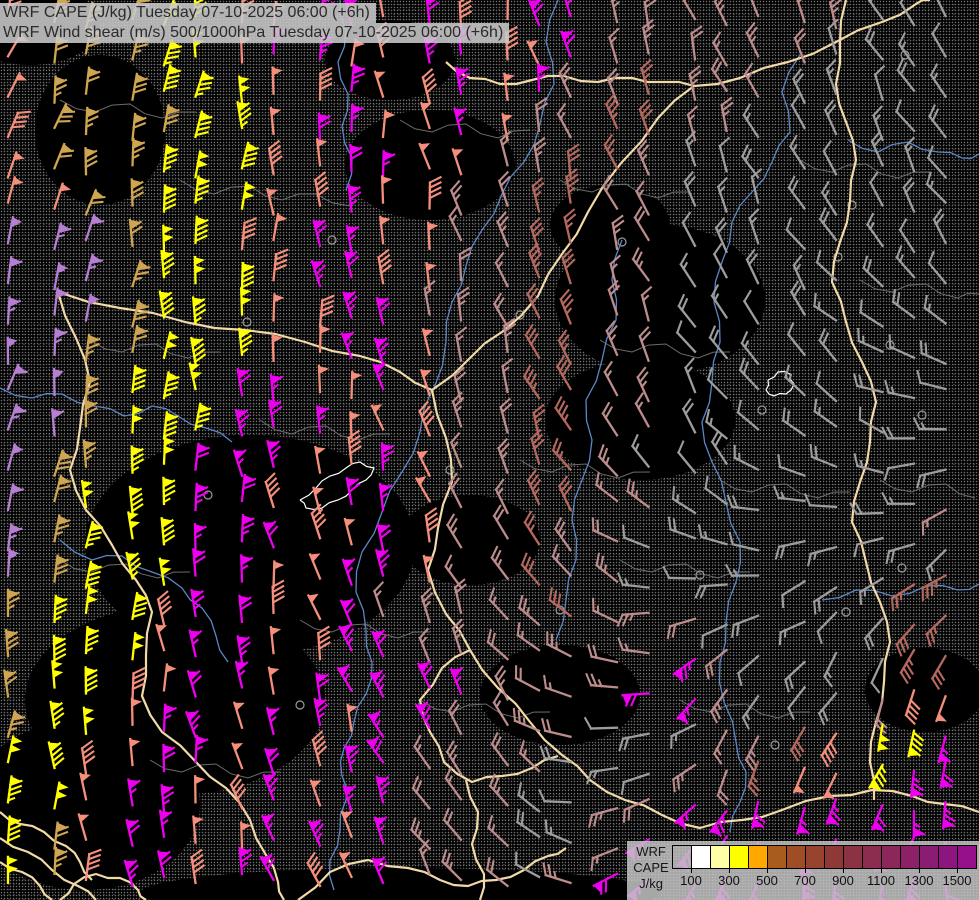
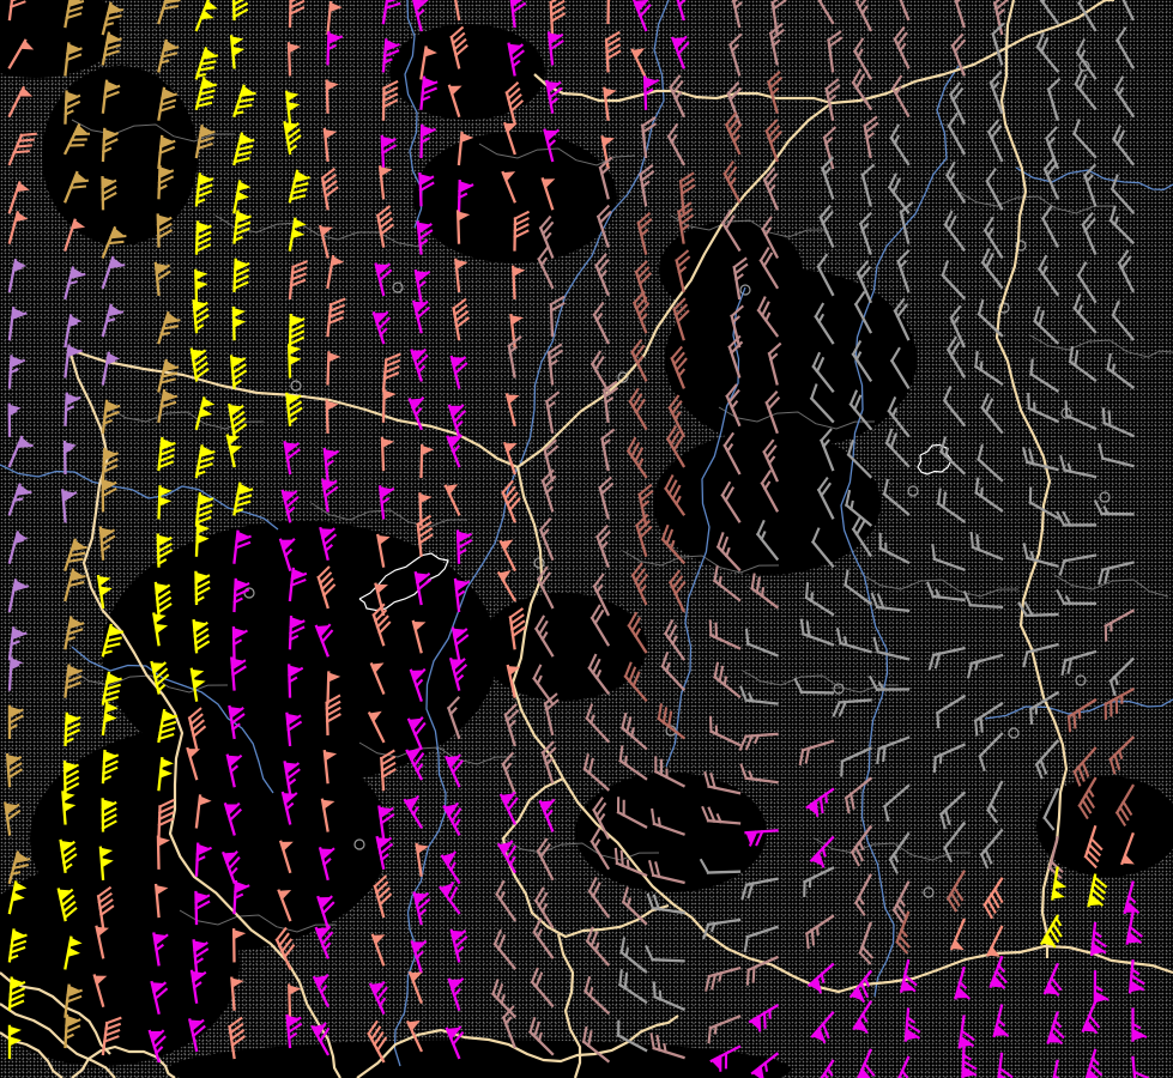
- WRF CAPE (J/kg) Tuesday 07-10-2025 06:00 (+6h)
- WRF Wind shear (m/s) 500/1000hPa Tuesday 07-10-2025 06:00 (+6h)
- WRF
- CAPE
- J/kg
- 100
- 300
- 500
- 700
- 900
- 1100
- 1300
- 1500
